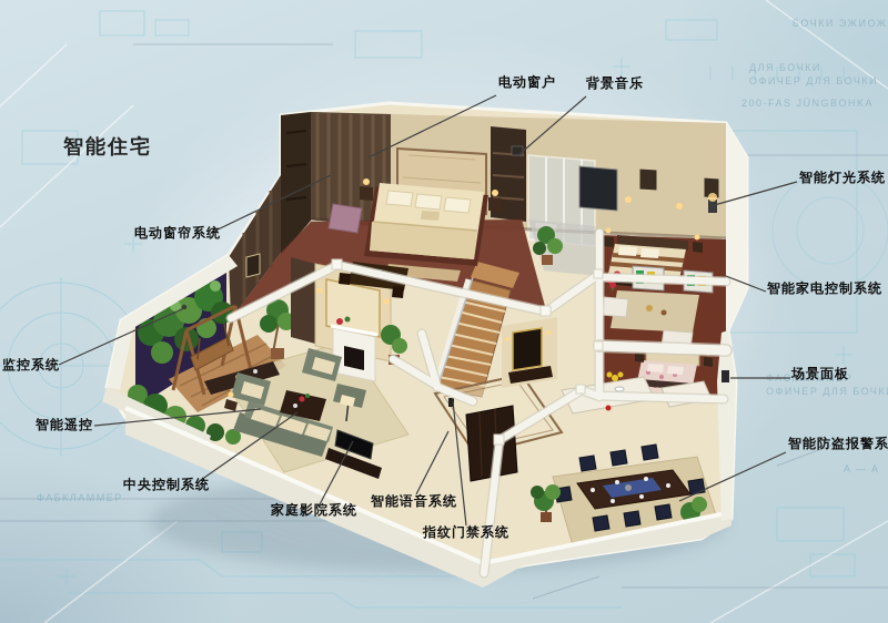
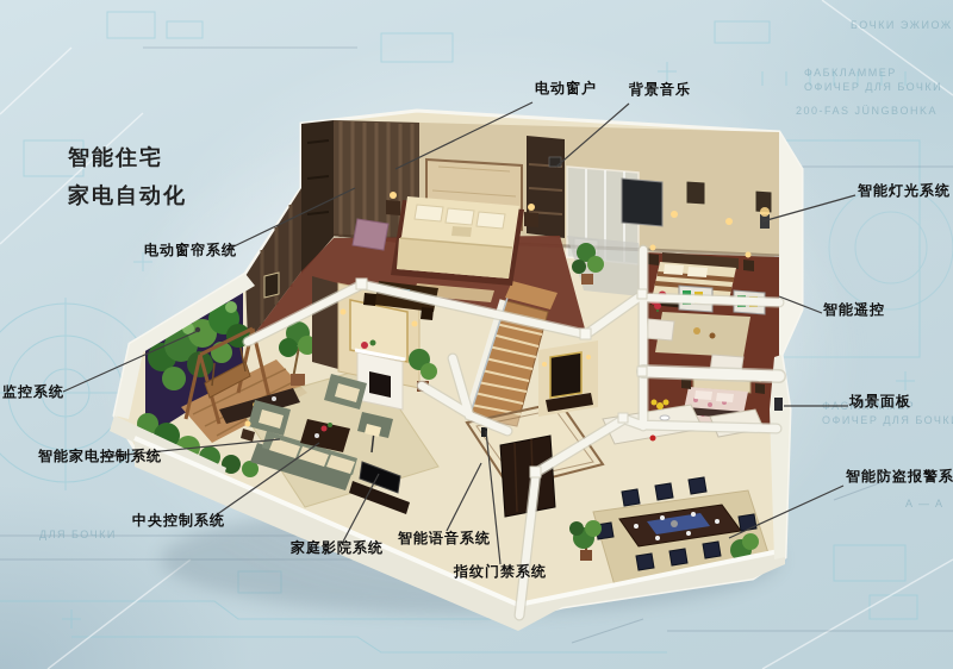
  智能住宅
+ 家电自动化
  电动窗户
  背景音乐
  智能灯光系统
- 智能家电控制系统
+ 智能遥控
  场景面板
  智能防盗报警系
  电动窗帘系统
  监控系统
- 智能遥控
+ 智能家电控制系统
  中央控制系统
  家庭影院系统
  智能语音系统
  指纹门禁系统
  БОЧКИ ЭЖИОЖ
- ДЛЯ БОЧКИ
+ ФАБКЛАММЕР
  ОФИЧЕР ДЛЯ БОЧКИ
  200-FAS JÜNGBOHKA
  A — A
- ФАБКЛАММЕР
+ ДЛЯ БОЧКИ
